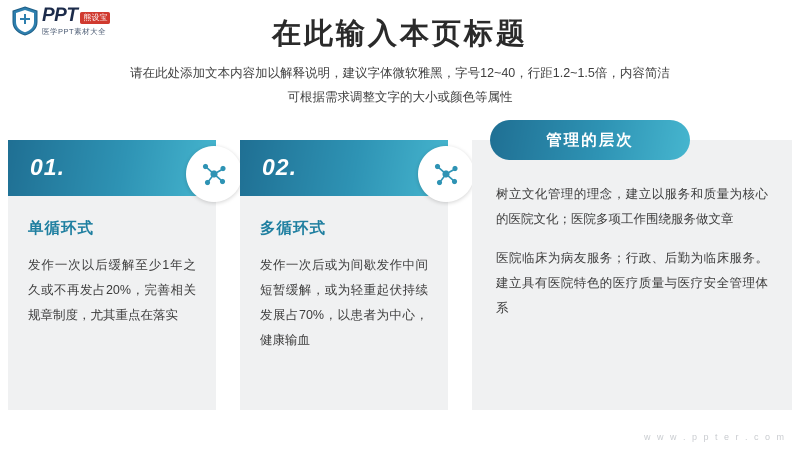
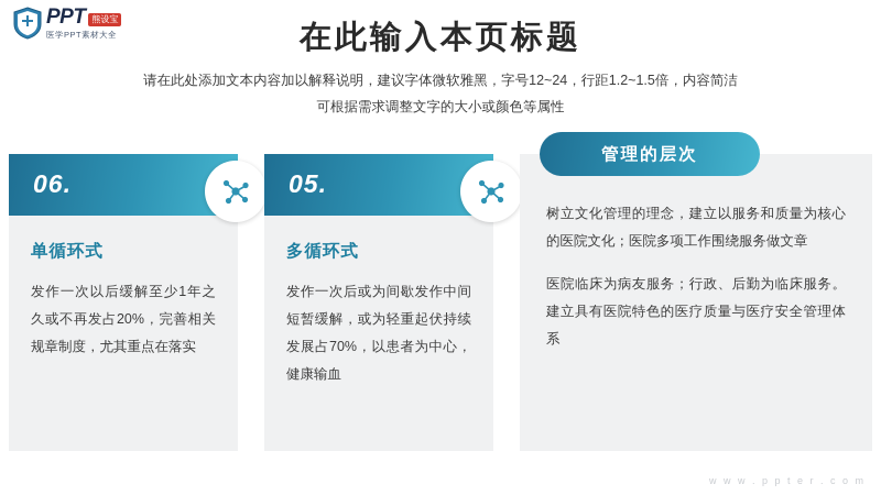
  PPT
  熊设宝
  医学PPT素材大全
  在此输入本页标题
- 请在此处添加文本内容加以解释说明，建议字体微软雅黑，字号12~40，行距1.2~1.5倍，内容简洁
+ 请在此处添加文本内容加以解释说明，建议字体微软雅黑，字号12~24，行距1.2~1.5倍，内容简洁
  可根据需求调整文字的大小或颜色等属性
- 01.
+ 06.
  单循环式
  发作一次以后缓解至少1年之久或不再发占20%，完善相关规章制度，尤其重点在落实
- 02.
+ 05.
  多循环式
  发作一次后或为间歇发作中间短暂缓解，或为轻重起伏持续发展占70%，以患者为中心，健康输血
  管理的层次
  树立文化管理的理念，建立以服务和质量为核心的医院文化；医院多项工作围绕服务做文章
  医院临床为病友服务；行政、后勤为临床服务。建立具有医院特色的医疗质量与医疗安全管理体系
  w w w . p p t e r . c o m
